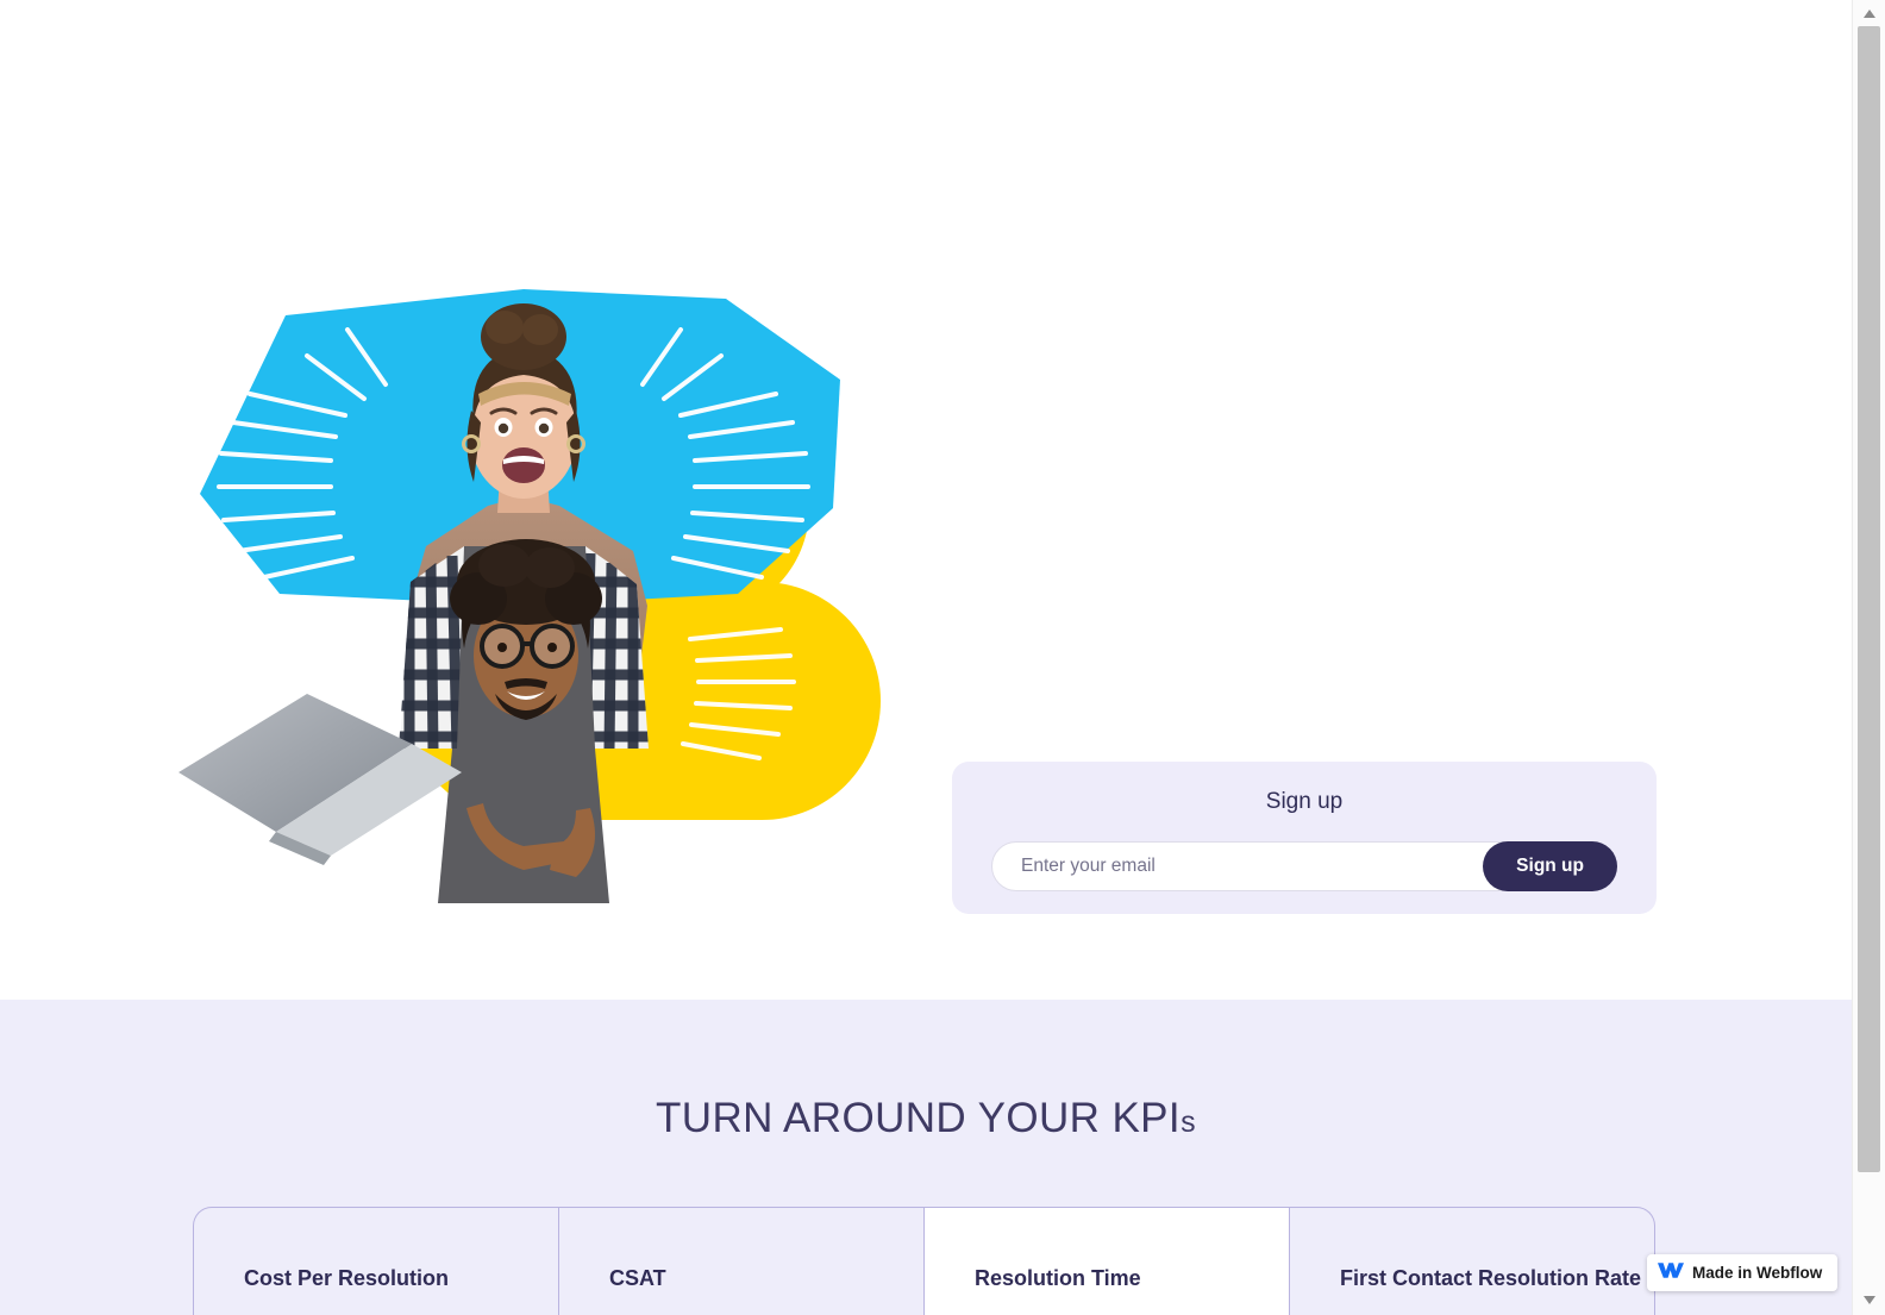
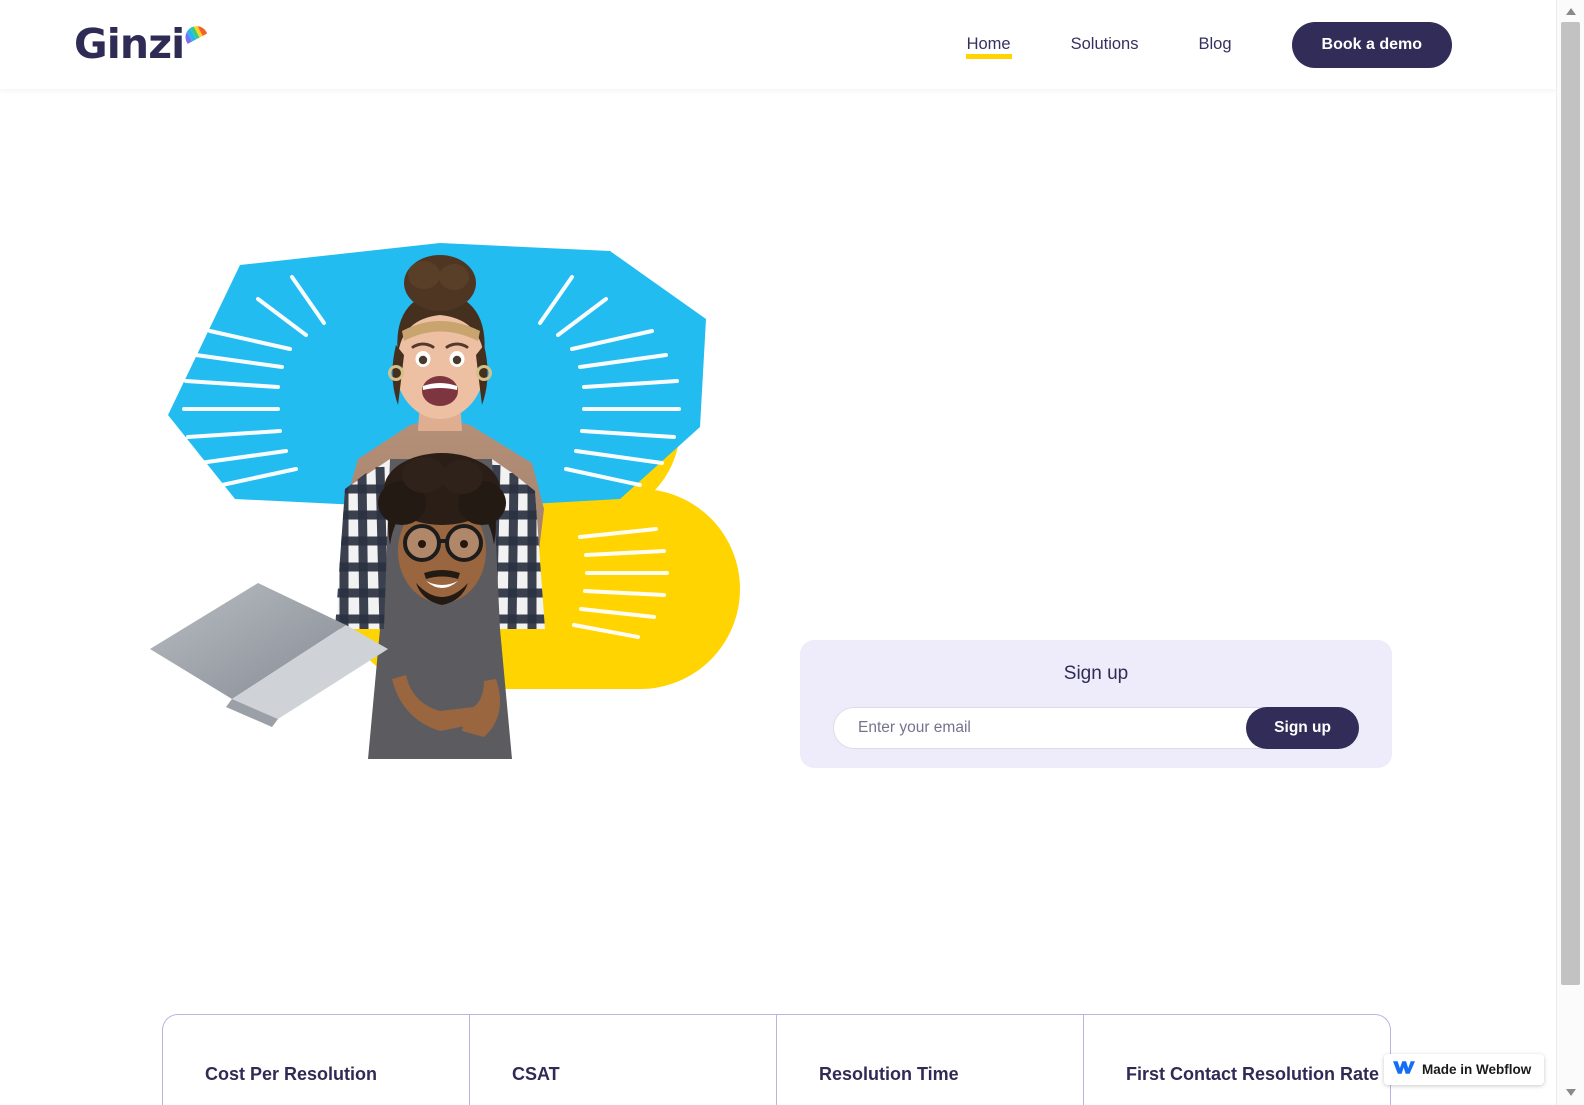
+ Ginzi
+ Home
+ Solutions
+ Blog
+ Book a demo
  Sign up
  Enter your email
  Sign up
- TURN AROUND YOUR KPIs
  Cost Per Resolution
  CSAT
  Resolution Time
  First Contact Resolution Rate
  Made in Webflow
